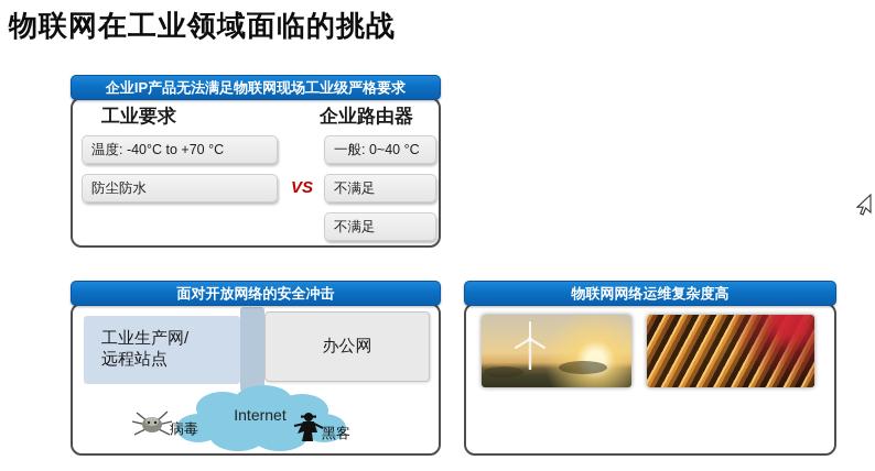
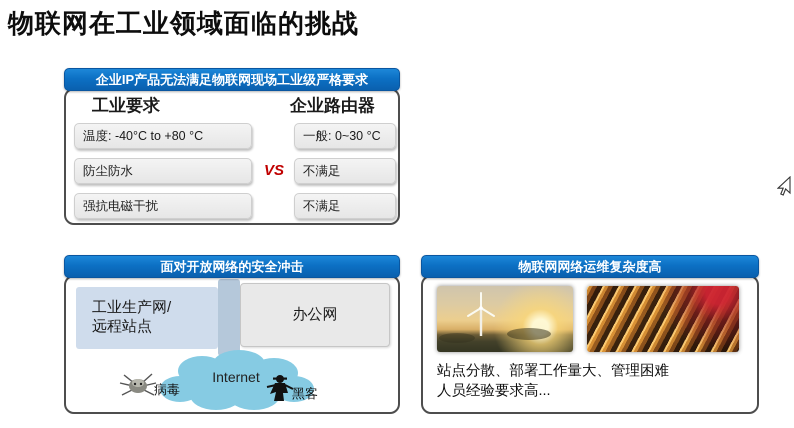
  物联网在工业领域面临的挑战
  企业IP产品无法满足物联网现场工业级严格要求
  工业要求
  企业路由器
- 温度: -40°C to +70 °C
+ 温度: -40°C to +80 °C
  防尘防水
+ 强抗电磁干扰
  VS
- 一般: 0~40 °C
+ 一般: 0~30 °C
  不满足
  不满足
  面对开放网络的安全冲击
  工业生产网/
  远程站点
  办公网
  Internet
  病毒
  黑客
  物联网网络运维复杂度高
+ 站点分散、部署工作量大、管理困难
+ 人员经验要求高...
